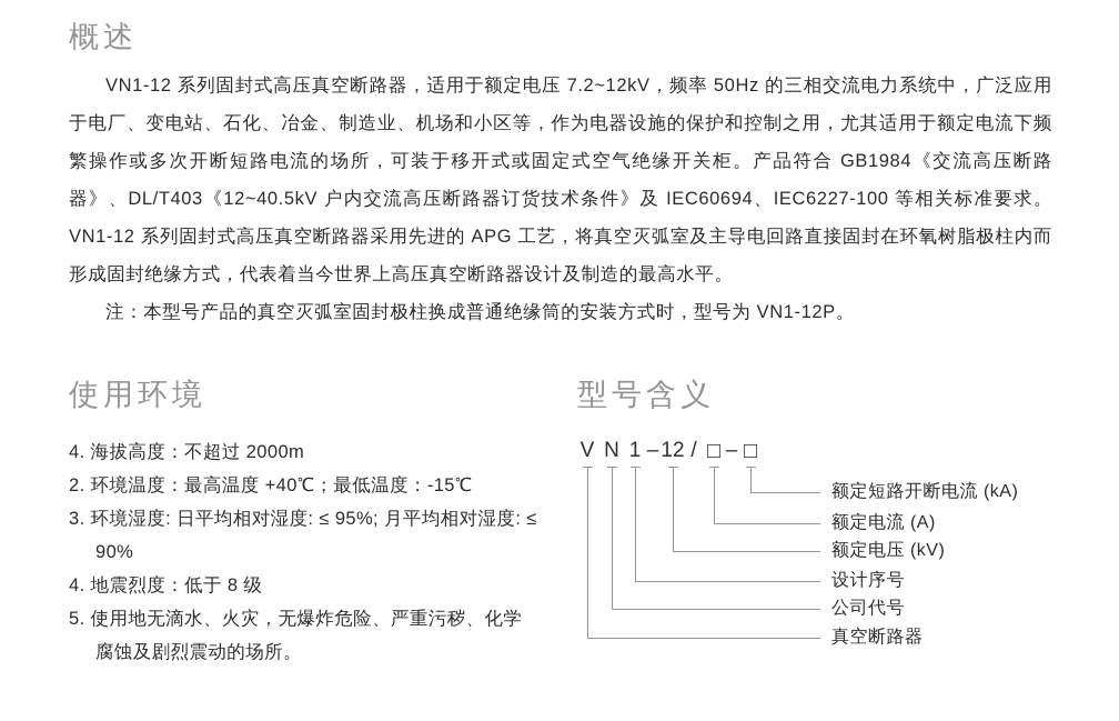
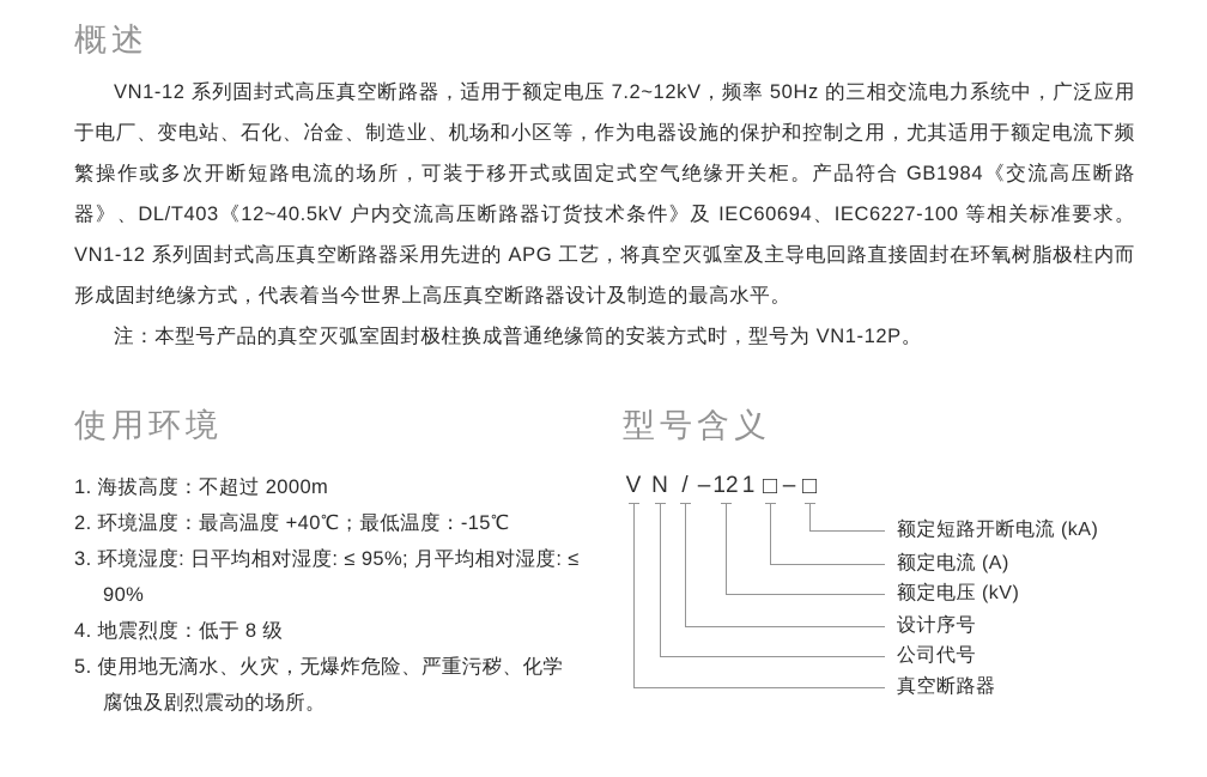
  概述
  VN1-12 系列固封式高压真空断路器，适用于额定电压 7.2~12kV，频率 50Hz 的三相交流电力系统中，广泛应用于电厂、变电站、石化、冶金、制造业、机场和小区等，作为电器设施的保护和控制之用，尤其适用于额定电流下频繁操作或多次开断短路电流的场所，可装于移开式或固定式空气绝缘开关柜。产品符合 GB1984《交流高压断路器》、DL/T403《12~40.5kV 户内交流高压断路器订货技术条件》及 IEC60694、IEC6227-100 等相关标准要求。VN1-12 系列固封式高压真空断路器采用先进的 APG 工艺，将真空灭弧室及主导电回路直接固封在环氧树脂极柱内而形成固封绝缘方式，代表着当今世界上高压真空断路器设计及制造的最高水平。
  注：本型号产品的真空灭弧室固封极柱换成普通绝缘筒的安装方式时，型号为 VN1-12P。
  使用环境
- 4. 海拔高度：不超过 2000m
+ 1. 海拔高度：不超过 2000m
  2. 环境温度：最高温度 +40℃；最低温度：-15℃
  3. 环境湿度: 日平均相对湿度: ≤ 95%; 月平均相对湿度: ≤ 90%
  4. 地震烈度：低于 8 级
  5. 使用地无滴水、火灾，无爆炸危险、严重污秽、化学腐蚀及剧烈震动的场所。
  型号含义
  V
  N
- 1
+ /
  –
  12
- /
+ 1
  □
  –
  □
  额定短路开断电流 (kA)
  额定电流 (A)
  额定电压 (kV)
  设计序号
  公司代号
  真空断路器
